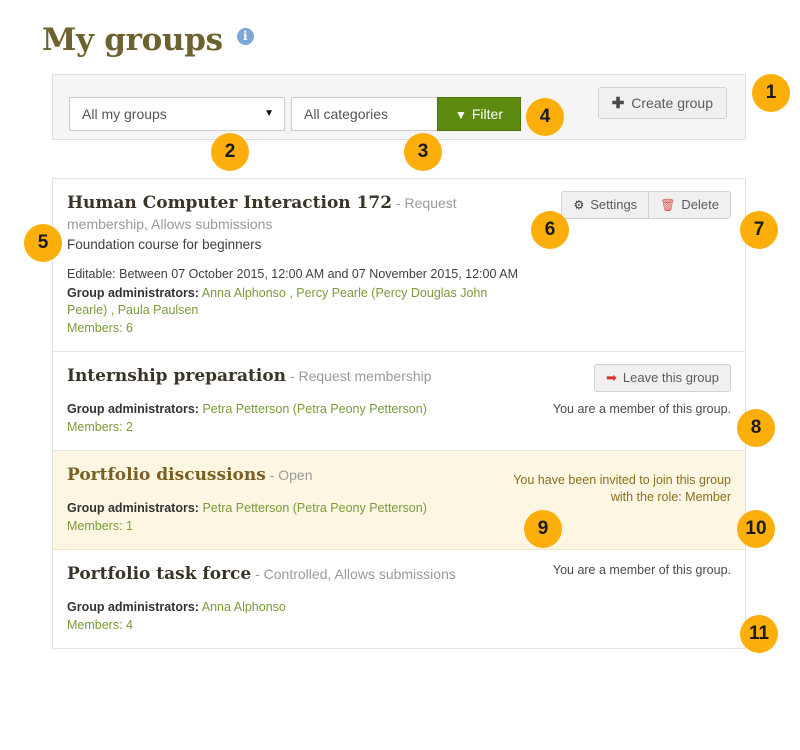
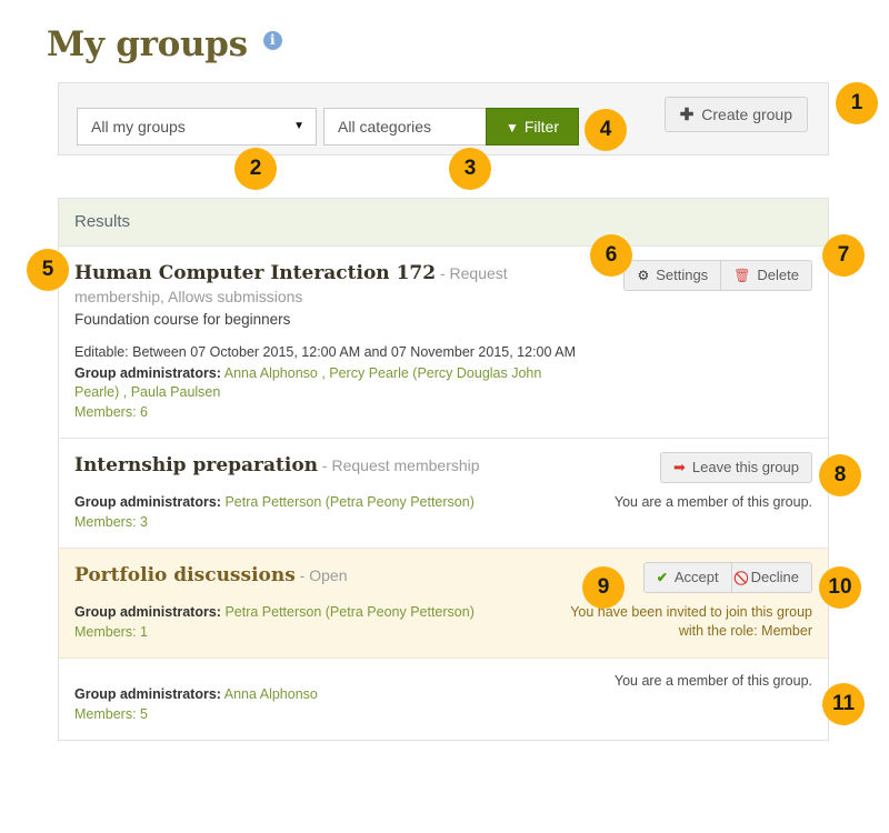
  My groups
  i
  All my groups
  ▼
  All categories
  ▼ Filter
  ✚ Create group
+ Results
  Human Computer Interaction 172 - Request membership, Allows submissions
  Foundation course for beginners
  Editable: Between 07 October 2015, 12:00 AM and 07 November 2015, 12:00 AM
  Group administrators: Anna Alphonso , Percy Pearle (Percy Douglas John Pearle) , Paula Paulsen
  Members: 6
  ⚙ Settings
  🗑 Delete
  Internship preparation - Request membership
  Group administrators: Petra Petterson (Petra Peony Petterson)
- Members: 2
+ Members: 3
  ➡ Leave this group
  You are a member of this group.
  Portfolio discussions - Open
  Group administrators: Petra Petterson (Petra Peony Petterson)
  Members: 1
+ ✔ Accept
+ Decline
  You have been invited to join this group with the role: Member
- Portfolio task force - Controlled, Allows submissions
  Group administrators: Anna Alphonso
- Members: 4
+ Members: 5
  You are a member of this group.
  1
  2
  3
  4
  5
  6
  7
  8
  9
  10
  11
